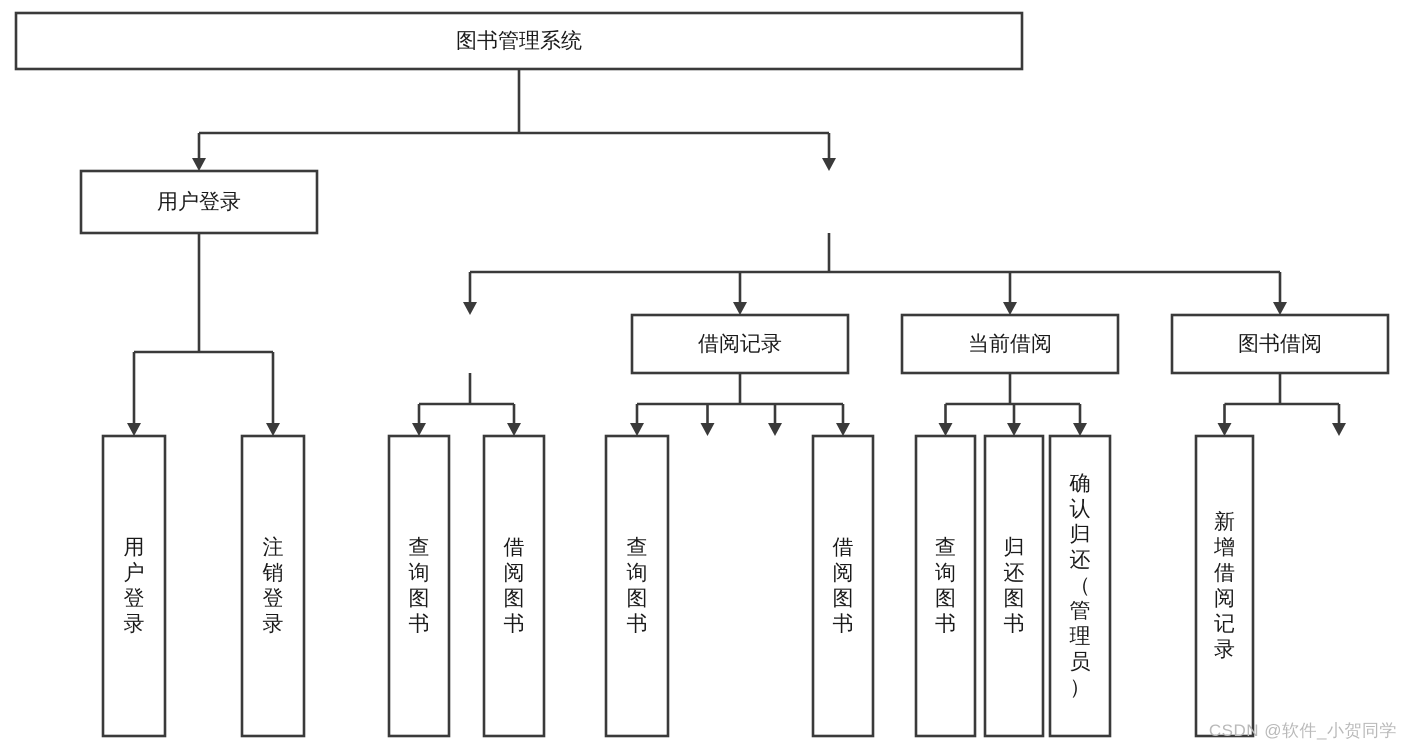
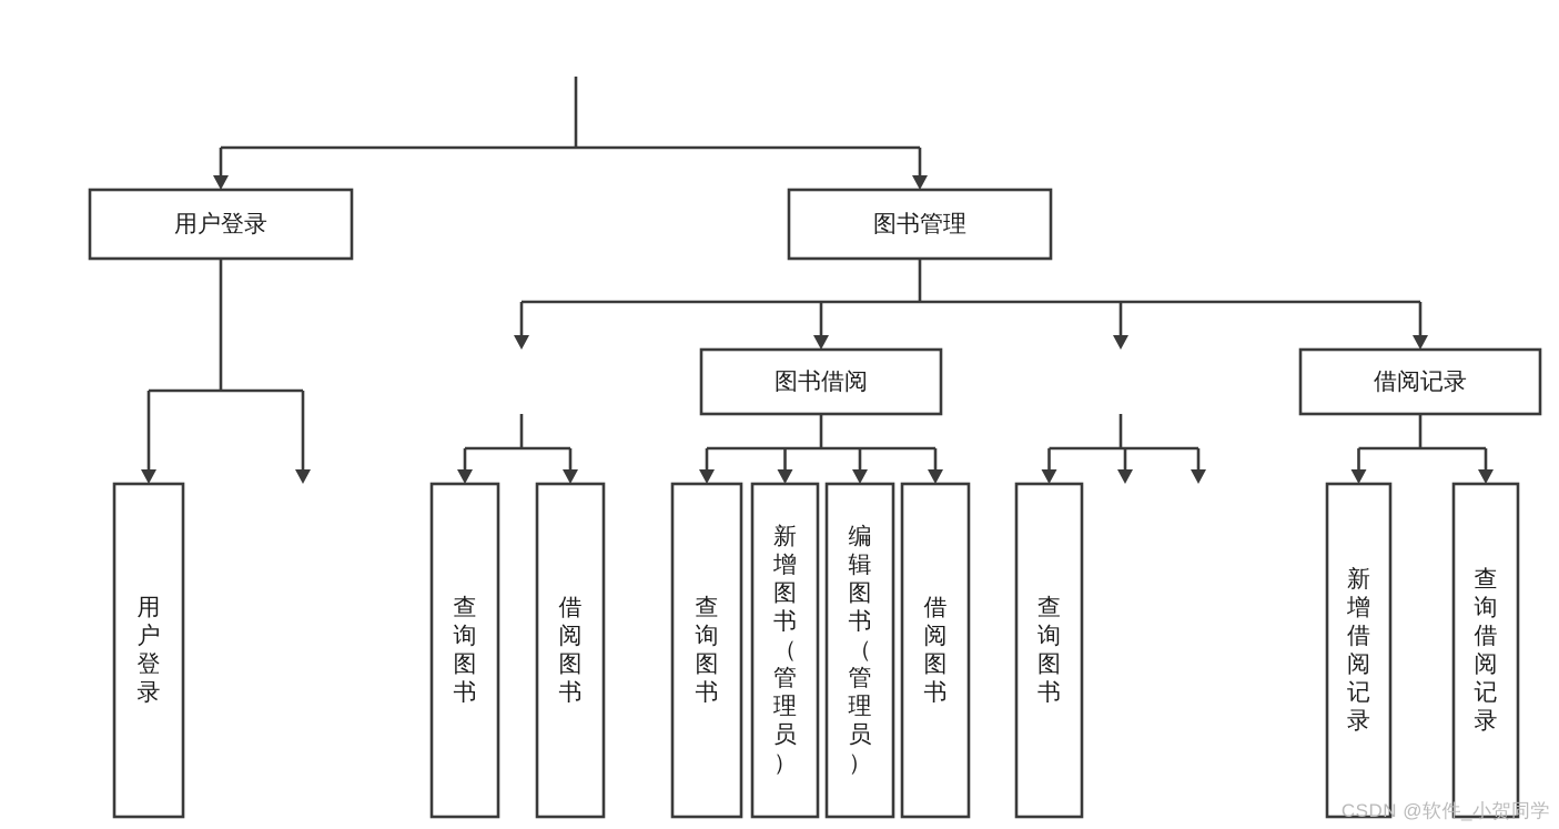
- 图书管理系统
  用户登录
+ 图书管理
- 借阅记录
+ 图书借阅
- 当前借阅
- 图书借阅
+ 借阅记录
  用户登录
- 注销登录
  查询图书
  借阅图书
  查询图书
+ 新增图书（管理员）
+ 编辑图书（管理员）
  借阅图书
  查询图书
- 归还图书
- 确认归还（管理员）
  新增借阅记录
+ 查询借阅记录
  CSDN @软件_小贺同学
